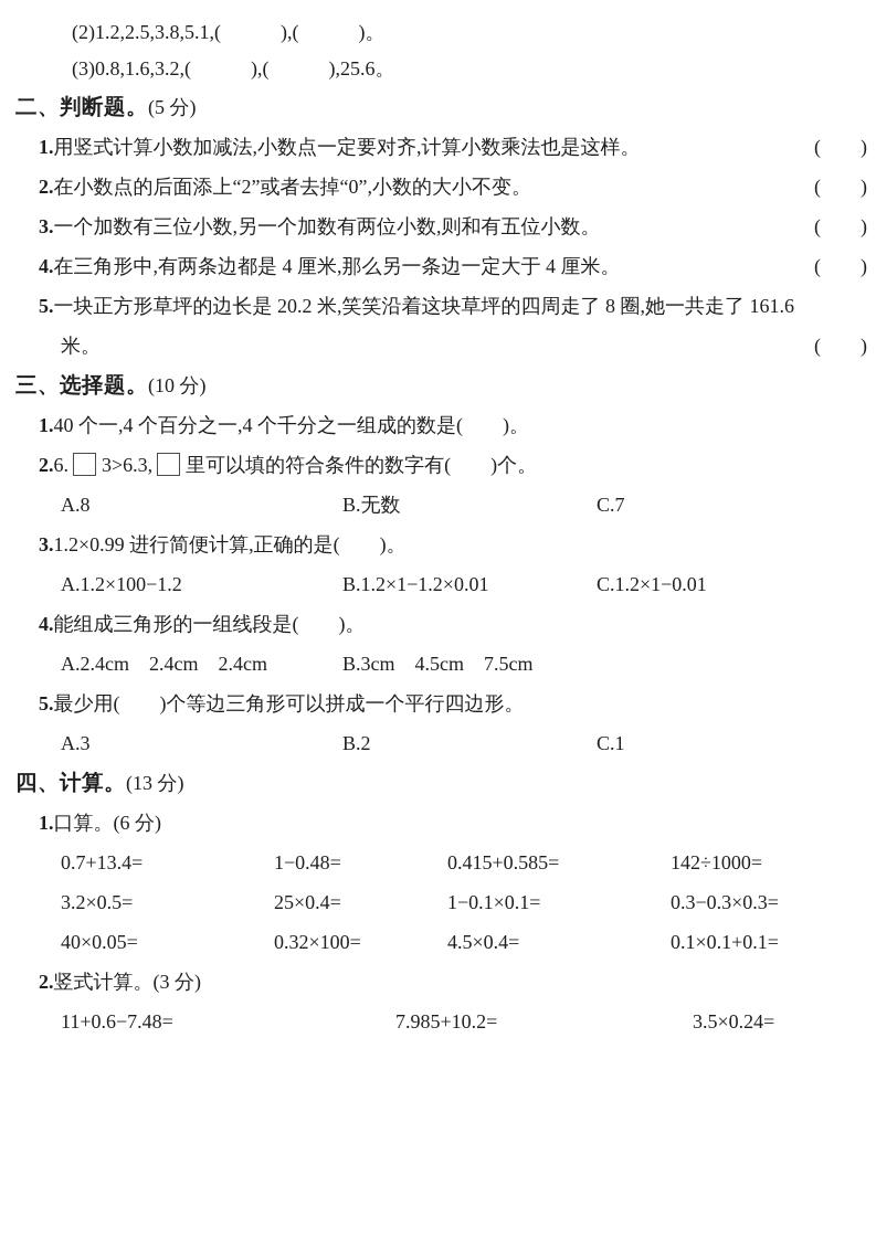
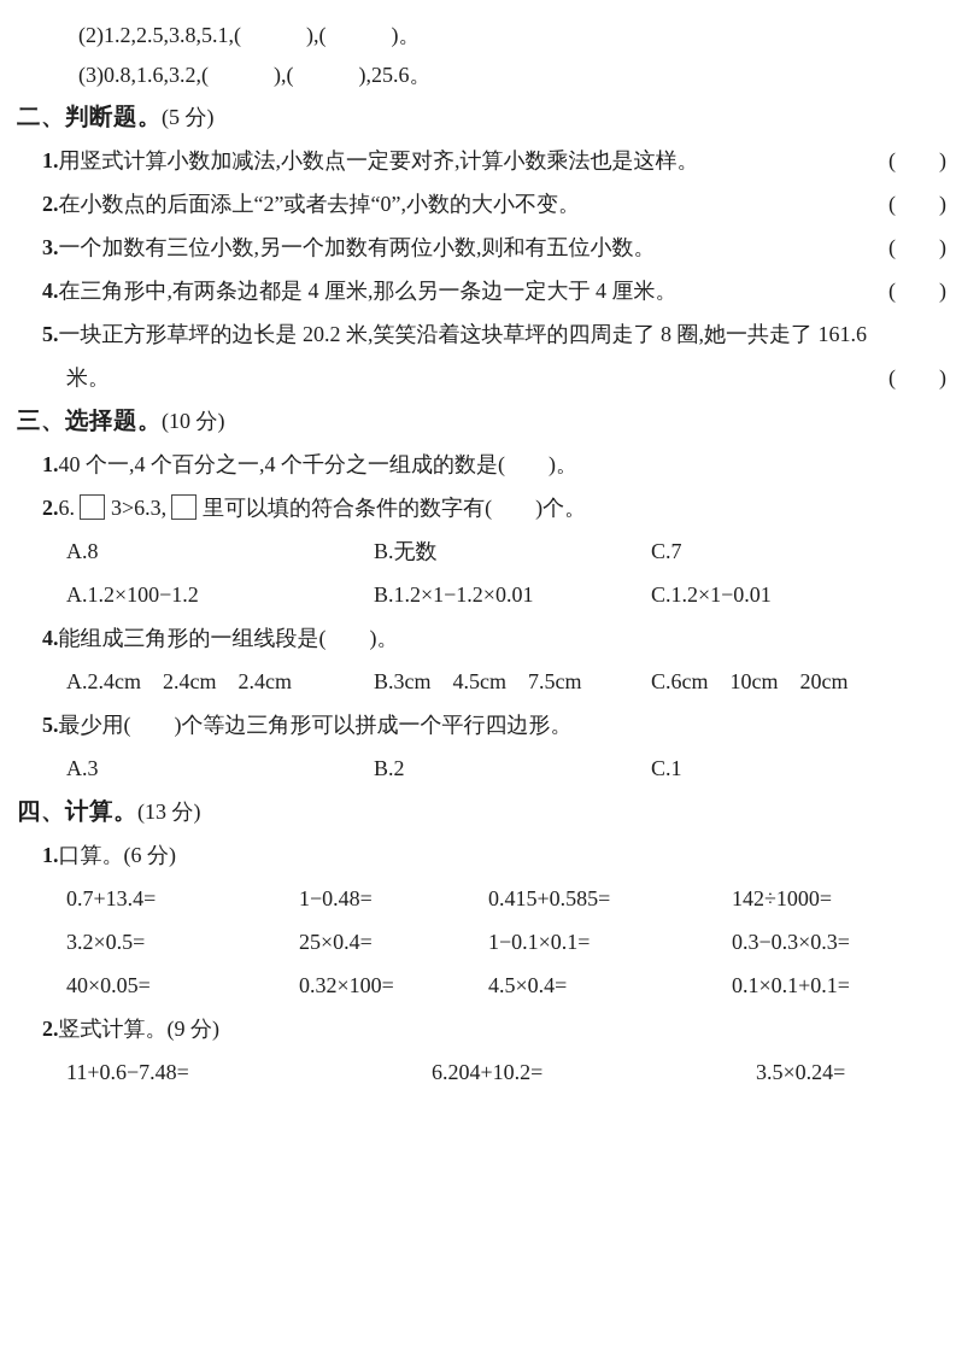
  (2)1.2,2.5,3.8,5.1,( ),( )。
  (3)0.8,1.6,3.2,( ),( ),25.6。
  二、判断题。(5 分)
  1.用竖式计算小数加减法,小数点一定要对齐,计算小数乘法也是这样。
  ( )
  2.在小数点的后面添上“2”或者去掉“0”,小数的大小不变。
  ( )
  3.一个加数有三位小数,另一个加数有两位小数,则和有五位小数。
  ( )
  4.在三角形中,有两条边都是 4 厘米,那么另一条边一定大于 4 厘米。
  ( )
  5.一块正方形草坪的边长是 20.2 米,笑笑沿着这块草坪的四周走了 8 圈,她一共走了 161.6
  米。
  ( )
  三、选择题。(10 分)
  1.40 个一,4 个百分之一,4 个千分之一组成的数是( )。
  2.6. 3>6.3, 里可以填的符合条件的数字有( )个。
  A.8
  B.无数
  C.7
- 3.1.2×0.99 进行简便计算,正确的是( )。
  A.1.2×100−1.2
  B.1.2×1−1.2×0.01
  C.1.2×1−0.01
  4.能组成三角形的一组线段是( )。
  A.2.4cm 2.4cm 2.4cm
  B.3cm 4.5cm 7.5cm
+ C.6cm 10cm 20cm
  5.最少用( )个等边三角形可以拼成一个平行四边形。
  A.3
  B.2
  C.1
  四、计算。(13 分)
  1.口算。(6 分)
  0.7+13.4=
  1−0.48=
  0.415+0.585=
  142÷1000=
  3.2×0.5=
  25×0.4=
  1−0.1×0.1=
  0.3−0.3×0.3=
  40×0.05=
  0.32×100=
  4.5×0.4=
  0.1×0.1+0.1=
- 2.竖式计算。(3 分)
+ 2.竖式计算。(9 分)
  11+0.6−7.48=
- 7.985+10.2=
+ 6.204+10.2=
  3.5×0.24=
